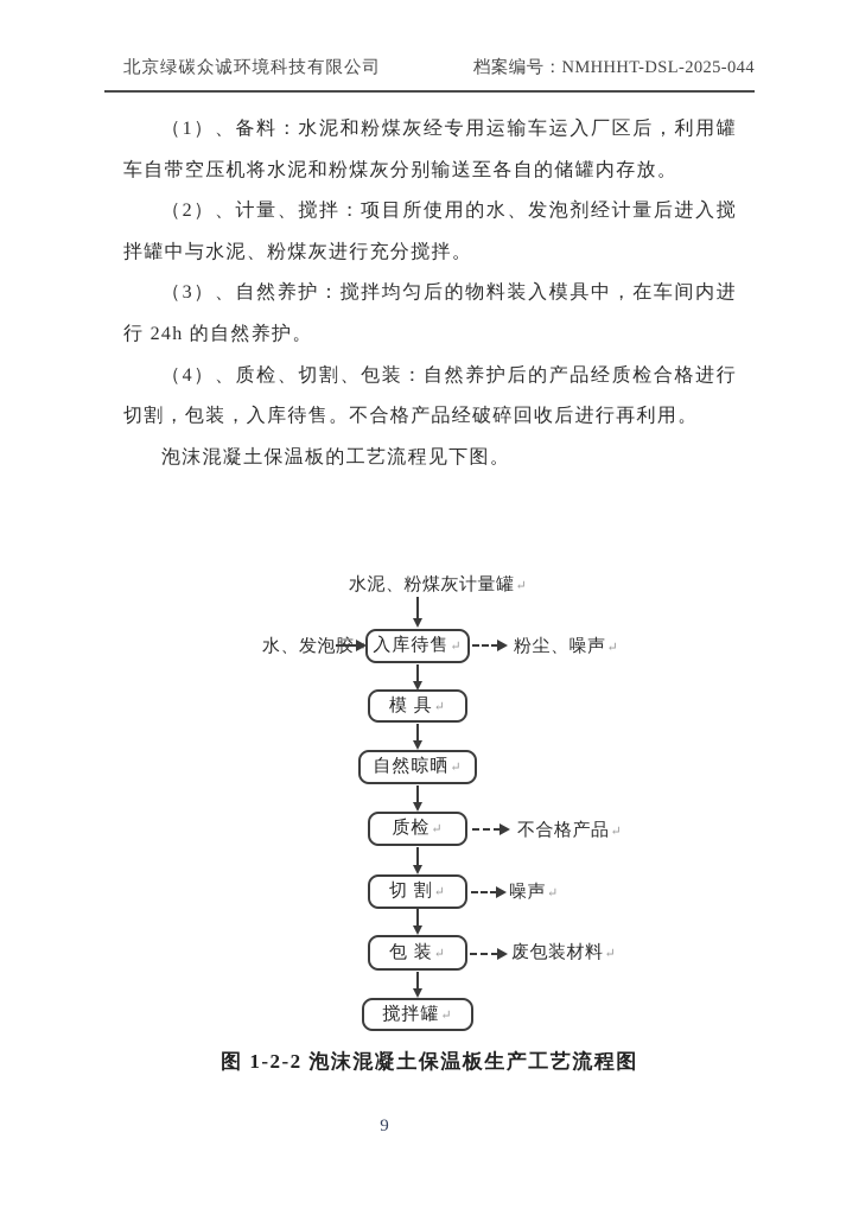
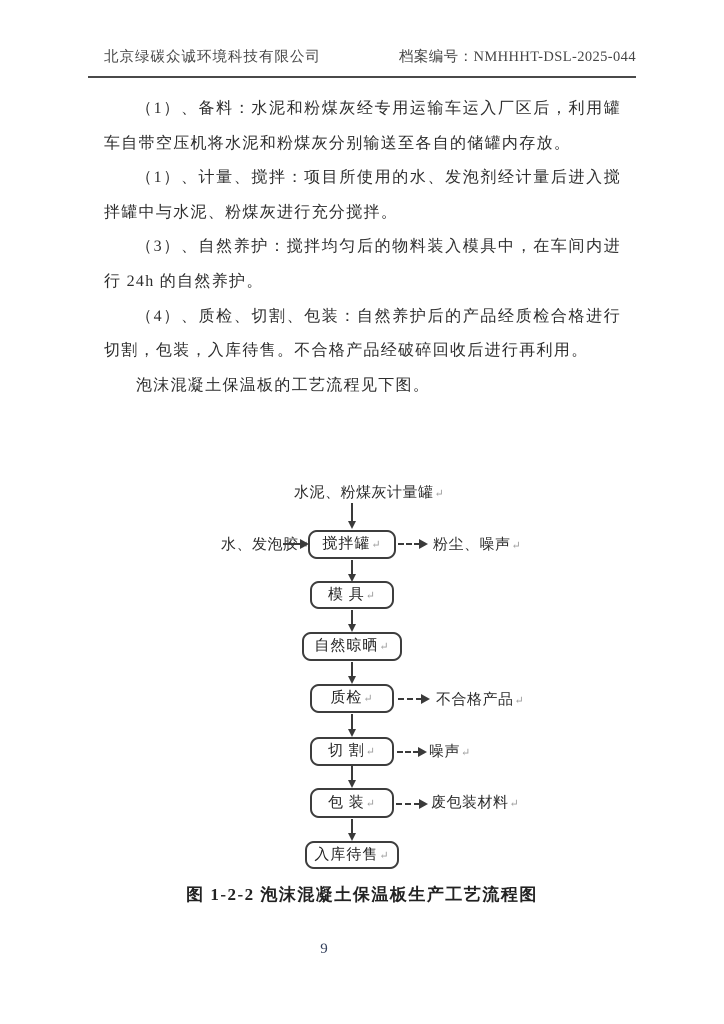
  北京绿碳众诚环境科技有限公司
  档案编号：NMHHHT-DSL-2025-044
  （1）、备料：水泥和粉煤灰经专用运输车运入厂区后，利用罐车自带空压机将水泥和粉煤灰分别输送至各自的储罐内存放。
- （2）、计量、搅拌：项目所使用的水、发泡剂经计量后进入搅拌罐中与水泥、粉煤灰进行充分搅拌。
+ （1）、计量、搅拌：项目所使用的水、发泡剂经计量后进入搅拌罐中与水泥、粉煤灰进行充分搅拌。
  （3）、自然养护：搅拌均匀后的物料装入模具中，在车间内进行 24h 的自然养护。
  （4）、质检、切割、包装：自然养护后的产品经质检合格进行切割，包装，入库待售。不合格产品经破碎回收后进行再利用。
  泡沫混凝土保温板的工艺流程见下图。
  水泥、粉煤灰计量罐↵
- 入库待售
+ 搅拌罐
  ↵
  水、发泡胶↵
  粉尘、噪声↵
  模 具
  ↵
  自然晾晒
  ↵
  质检
  ↵
  不合格产品↵
  切 割
  ↵
  噪声↵
  包 装
  ↵
  废包装材料↵
- 搅拌罐
+ 入库待售
  ↵
  图 1-2-2 泡沫混凝土保温板生产工艺流程图
  9
